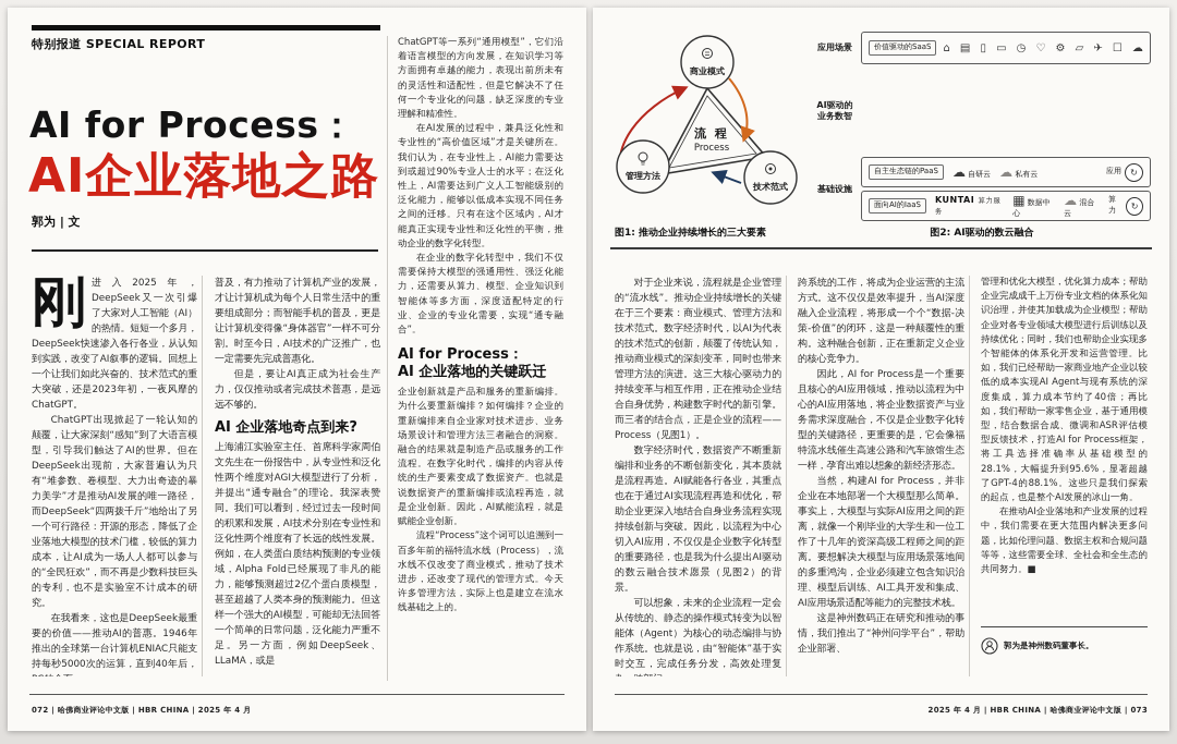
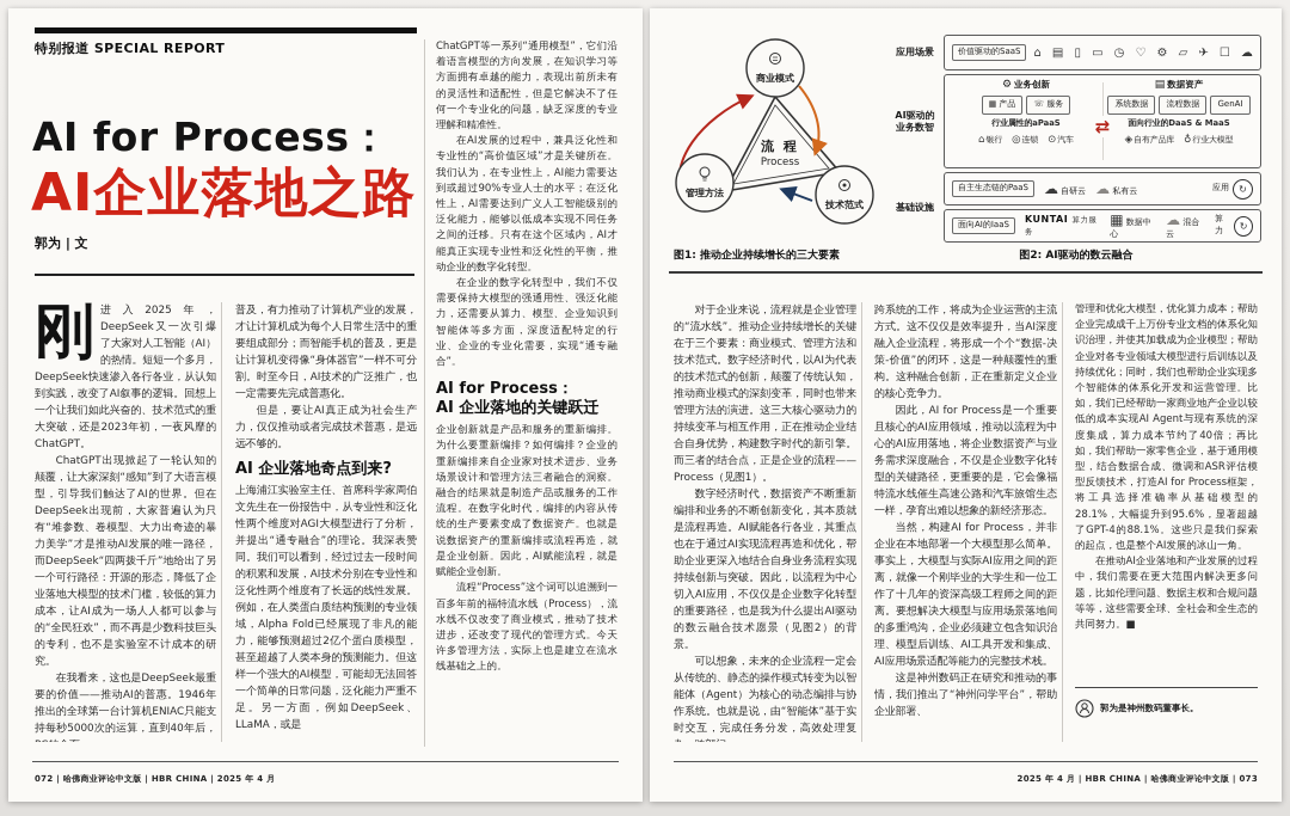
  特别报道 SPECIAL REPORT
  AI for Process：
  AI企业落地之路
  郭为 | 文
  刚
  进入2025年，DeepSeek又一次引爆了大家对人工智能（AI）的热情。短短一个多月，DeepSeek快速渗入各行各业，从认知到实践，改变了AI叙事的逻辑。回想上一个让我们如此兴奋的、技术范式的重大突破，还是2023年初，一夜风靡的ChatGPT。
  ChatGPT出现掀起了一轮认知的颠覆，让大家深刻“感知”到了大语言模型，引导我们触达了AI的世界。但在DeepSeek出现前，大家普遍认为只有“堆参数、卷模型、大力出奇迹的暴力美学”才是推动AI发展的唯一路径，而DeepSeek“四两拨千斤”地给出了另一个可行路径：开源的形态，降低了企业落地大模型的技术门槛，较低的算力成本，让AI成为一场人人都可以参与的“全民狂欢”，而不再是少数科技巨头的专利，也不是实验室不计成本的研究。
  在我看来，这也是DeepSeek最重要的价值——推动AI的普惠。1946年推出的全球第一台计算机ENIAC只能支持每秒5000次的运算，直到40年后，
  普及，有力推动了计算机产业的发展，才让计算机成为每个人日常生活中的重要组成部分；而智能手机的普及，更是让计算机变得像“身体器官”一样不可分割。时至今日，AI技术的广泛推广，也一定需要先完成普惠化。
  但是，要让AI真正成为社会生产力，仅仅推动或者完成技术普惠，是远远不够的。
  AI 企业落地奇点到来?
  上海浦江实验室主任、首席科学家周伯文先生在一份报告中，从专业性和泛化性两个维度对AGI大模型进行了分析，并提出“通专融合”的理论。我深表赞同。我们可以看到，经过过去一段时间的积累和发展，AI技术分别在专业性和泛化性两个维度有了长远的线性发展。例如，在人类蛋白质结构预测的专业领域，Alpha Fold已经展现了非凡的能力，能够预测超过2亿个蛋白质模型，甚至超越了人类本身的预测能力。但这样一个强大的AI模型，可能却无法回答一个简单的日常问题，泛化能力严重不足。另一方面，例如DeepSeek、LLaMA，或是
  ChatGPT等一系列“通用模型”，它们沿着语言模型的方向发展，在知识学习等方面拥有卓越的能力，表现出前所未有的灵活性和适配性，但是它解决不了任何一个专业化的问题，缺乏深度的专业理解和精准性。
  在AI发展的过程中，兼具泛化性和专业性的“高价值区域”才是关键所在。我们认为，在专业性上，AI能力需要达到或超过90%专业人士的水平；在泛化性上，AI需要达到广义人工智能级别的泛化能力，能够以低成本实现不同任务之间的迁移。只有在这个区域内，AI才能真正实现专业性和泛化性的平衡，推动企业的数字化转型。
  在企业的数字化转型中，我们不仅需要保持大模型的强通用性、强泛化能力，还需要从算力、模型、企业知识到智能体等多方面，深度适配特定的行业、企业的专业化需要，实现“通专融合”。
  AI for Process：
  AI 企业落地的关键跃迁
  企业创新就是产品和服务的重新编排。为什么要重新编排？如何编排？企业的重新编排来自企业家对技术进步、业务场景设计和管理方法三者融合的洞察。融合的结果就是制造产品或服务的工作流程。在数字化时代，编排的内容从传统的生产要素变成了数据资产。也就是说数据资产的重新编排或流程再造，就是企业创新。因此，AI赋能流程，就是赋能企业创新。
  流程“Process”这个词可以追溯到一百多年前的福特流水线（Process），流水线不仅改变了商业模式，推动了技术进步，还改变了现代的管理方式。今天许多管理方法，实际上也是建立在流水线基础之上的。
  072 | 哈佛商业评论中文版 | HBR CHINA | 2025 年 4 月
  商业模式
  管理方法
  技术范式
  流 程
  Process
  图1: 推动企业持续增长的三大要素
  应用场景
  价值驱动的SaaS
  ⌂
  ▤
  ▯
  ▭
  ◷
  ♡
  ⚙
  ▱
  ✈
  ☐
  ☁
  AI驱动的业务数智
+ ⇄
+ ⚙ 业务创新
+ ▦ 产品
+ ☏ 服务
+ 行业属性的aPaaS
+ ⌂ 银行
+ ◎ 连锁
+ ⊙ 汽车
+ ▤ 数据资产
+ 系统数据
+ 流程数据
+ GenAI
+ 面向行业的DaaS & MaaS
+ ◈ 自有产品库
+ ♁ 行业大模型
  基础设施
  自主生态链的PaaS
  ☁ 自研云
  ☁ 私有云
  应用
  ↻
  面向AI的IaaS
  KUNTAI 算力服务
  ▦ 数据中心
  ☁ 混合云
  算力
  ↻
  图2: AI驱动的数云融合
  对于企业来说，流程就是企业管理的“流水线”。推动企业持续增长的关键在于三个要素：商业模式、管理方法和技术范式。数字经济时代，以AI为代表的技术范式的创新，颠覆了传统认知，推动商业模式的深刻变革，同时也带来管理方法的演进。这三大核心驱动力的持续变革与相互作用，正在推动企业结合自身优势，构建数字时代的新引擎。而三者的结合点，正是企业的流程——Process（见图1）。
  数字经济时代，数据资产不断重新编排和业务的不断创新变化，其本质就是流程再造。AI赋能各行各业，其重点也在于通过AI实现流程再造和优化，帮助企业更深入地结合自身业务流程实现持续创新与突破。因此，以流程为中心切入AI应用，不仅仅是企业数字化转型的重要路径，也是我为什么提出AI驱动的数云融合技术愿景（见图2）的背景。
  可以想象，未来的企业流程一定会从传统的、静态的操作模式转变为以智能体（Agent）为核心的动态编排与协作系统。也就是说，由“智能体”基于实时交互，完成任务分发，高效处理复
  跨系统的工作，将成为企业运营的主流方式。这不仅仅是效率提升，当AI深度融入企业流程，将形成一个个“数据-决策-价值”的闭环，这是一种颠覆性的重构。这种融合创新，正在重新定义企业的核心竞争力。
  因此，AI for Process是一个重要且核心的AI应用领域，推动以流程为中心的AI应用落地，将企业数据资产与业务需求深度融合，不仅是企业数字化转型的关键路径，更重要的是，它会像福特流水线催生高速公路和汽车旅馆生态一样，孕育出难以想象的新经济形态。
  当然，构建AI for Process，并非企业在本地部署一个大模型那么简单。事实上，大模型与实际AI应用之间的距离，就像一个刚毕业的大学生和一位工作了十几年的资深高级工程师之间的距离。要想解决大模型与应用场景落地间的多重鸿沟，企业必须建立包含知识治理、模型后训练、AI工具开发和集成、AI应用场景适配等能力的完整技术栈。
  这是神州数码正在研究和推动的事情，我们推出了“神州问学平台”，帮助企业部署、
  管理和优化大模型，优化算力成本；帮助企业完成成千上万份专业文档的体系化知识治理，并使其加载成为企业模型；帮助企业对各专业领域大模型进行后训练以及持续优化；同时，我们也帮助企业实现多个智能体的体系化开发和运营管理。比如，我们已经帮助一家商业地产企业以较低的成本实现AI Agent与现有系统的深度集成，算力成本节约了40倍；再比如，我们帮助一家零售企业，基于通用模型，结合数据合成、微调和ASR评估模型反馈技术，打造AI for Process框架，将工具选择准确率从基础模型的28.1%，大幅提升到95.6%，显著超越了GPT-4的88.1%。这些只是我们探索的起点，也是整个AI发展的冰山一角。
  在推动AI企业落地和产业发展的过程中，我们需要在更大范围内解决更多问题，比如伦理问题、数据主权和合规问题等等，这些需要全球、全社会和全生态的共同努力。■
  郭为是神州数码董事长。
  2025 年 4 月 | HBR CHINA | 哈佛商业评论中文版 | 073
